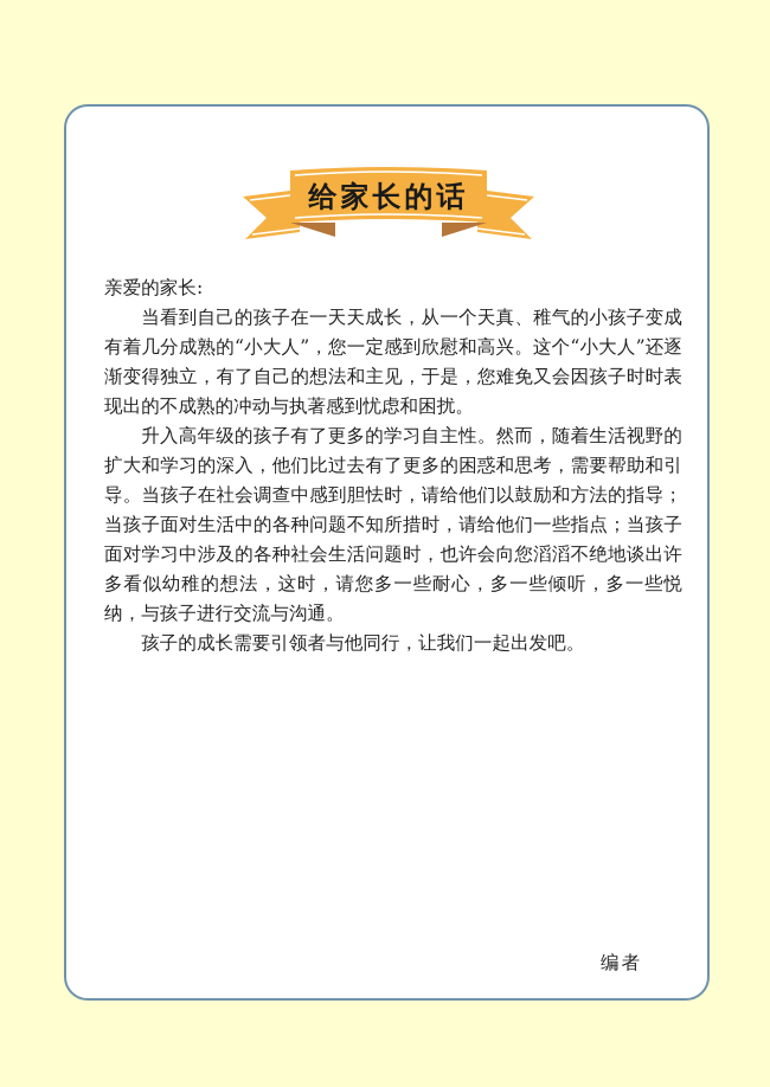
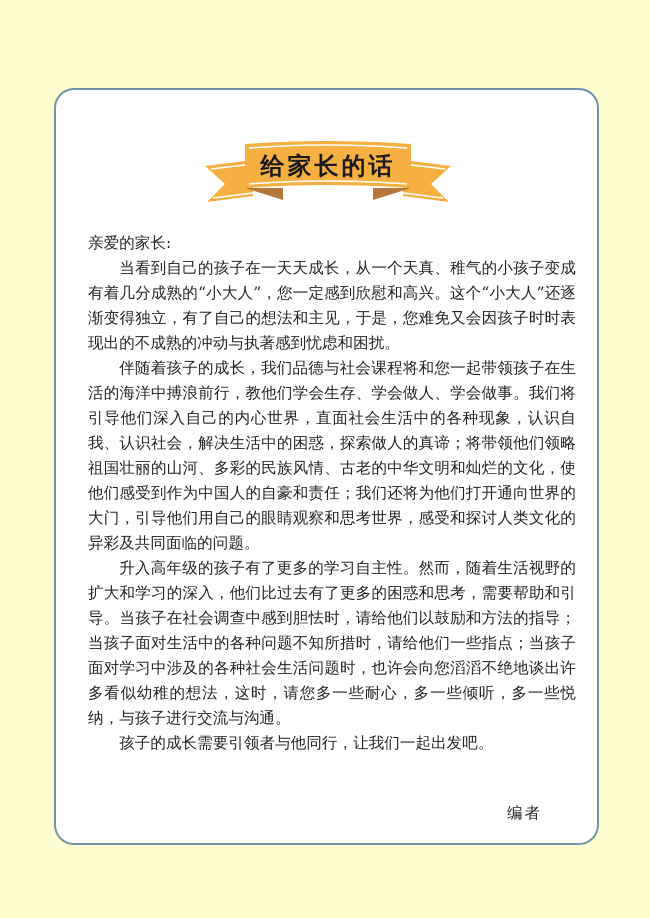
  给家长的话
  亲爱的家长:
  当看到自己的孩子在一天天成长，从一个天真、稚气的小孩子变成有着几分成熟的“小大人”，您一定感到欣慰和高兴。这个“小大人”还逐渐变得独立，有了自己的想法和主见，于是，您难免又会因孩子时时表现出的不成熟的冲动与执著感到忧虑和困扰。
+ 伴随着孩子的成长，我们品德与社会课程将和您一起带领孩子在生活的海洋中搏浪前行，教他们学会生存、学会做人、学会做事。我们将引导他们深入自己的内心世界，直面社会生活中的各种现象，认识自我、认识社会，解决生活中的困惑，探索做人的真谛；将带领他们领略祖国壮丽的山河、多彩的民族风情、古老的中华文明和灿烂的文化，使他们感受到作为中国人的自豪和责任；我们还将为他们打开通向世界的大门，引导他们用自己的眼睛观察和思考世界，感受和探讨人类文化的异彩及共同面临的问题。
  升入高年级的孩子有了更多的学习自主性。然而，随着生活视野的扩大和学习的深入，他们比过去有了更多的困惑和思考，需要帮助和引导。当孩子在社会调查中感到胆怯时，请给他们以鼓励和方法的指导；当孩子面对生活中的各种问题不知所措时，请给他们一些指点；当孩子面对学习中涉及的各种社会生活问题时，也许会向您滔滔不绝地谈出许多看似幼稚的想法，这时，请您多一些耐心，多一些倾听，多一些悦纳，与孩子进行交流与沟通。
  孩子的成长需要引领者与他同行，让我们一起出发吧。
  编者
